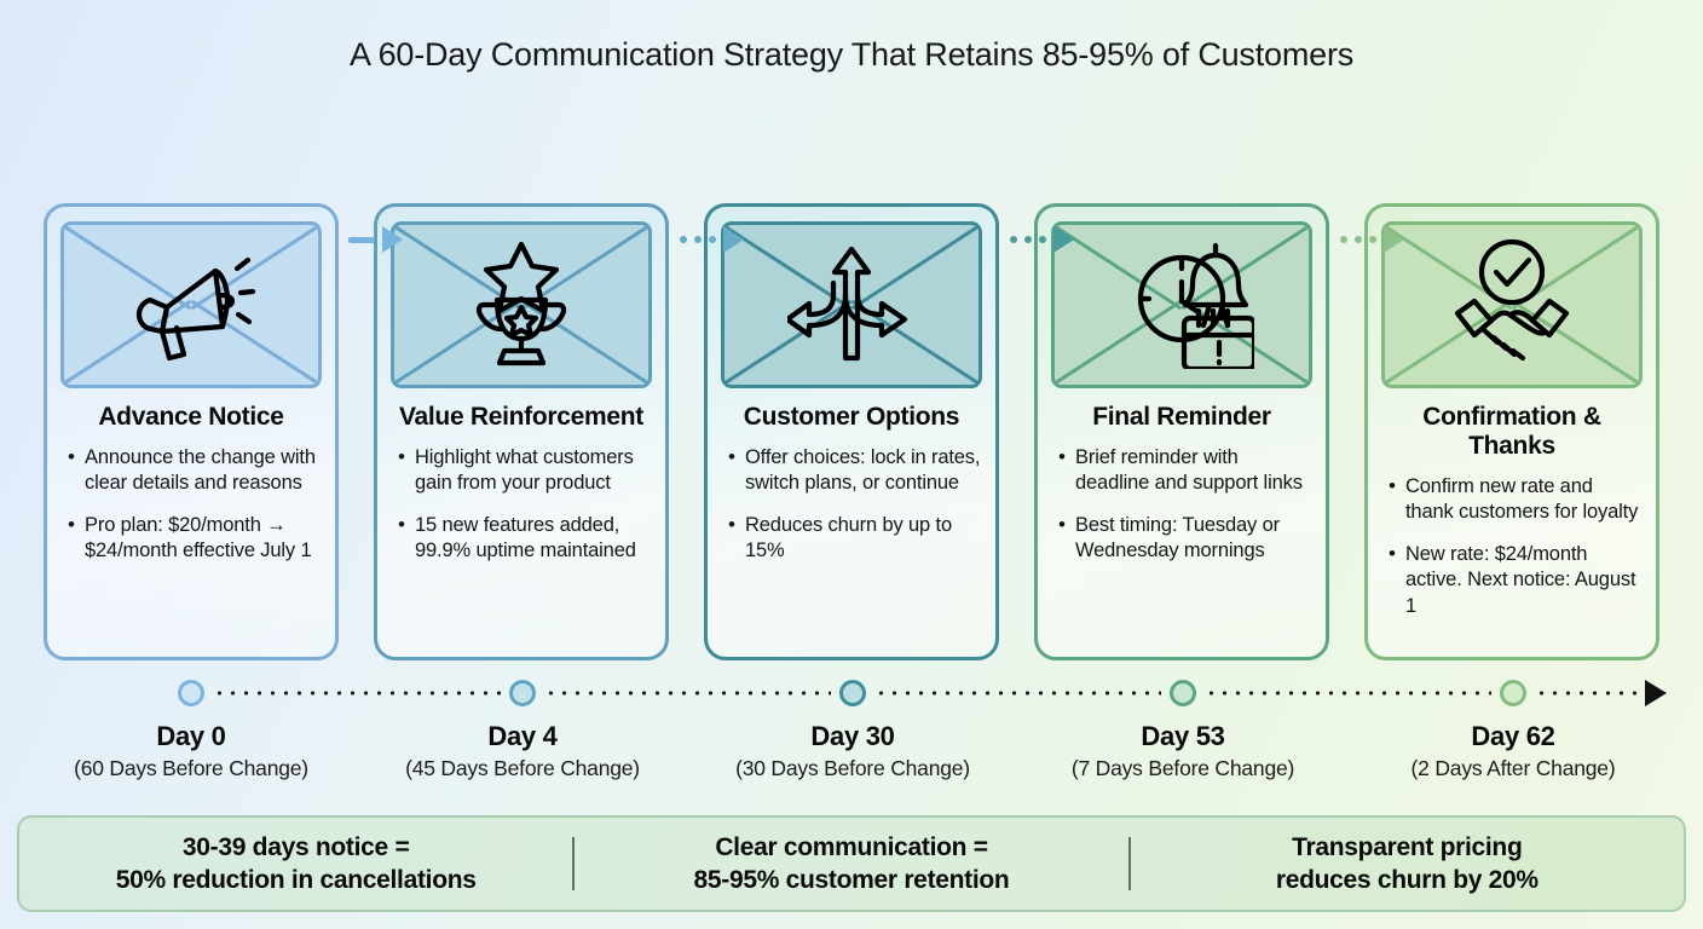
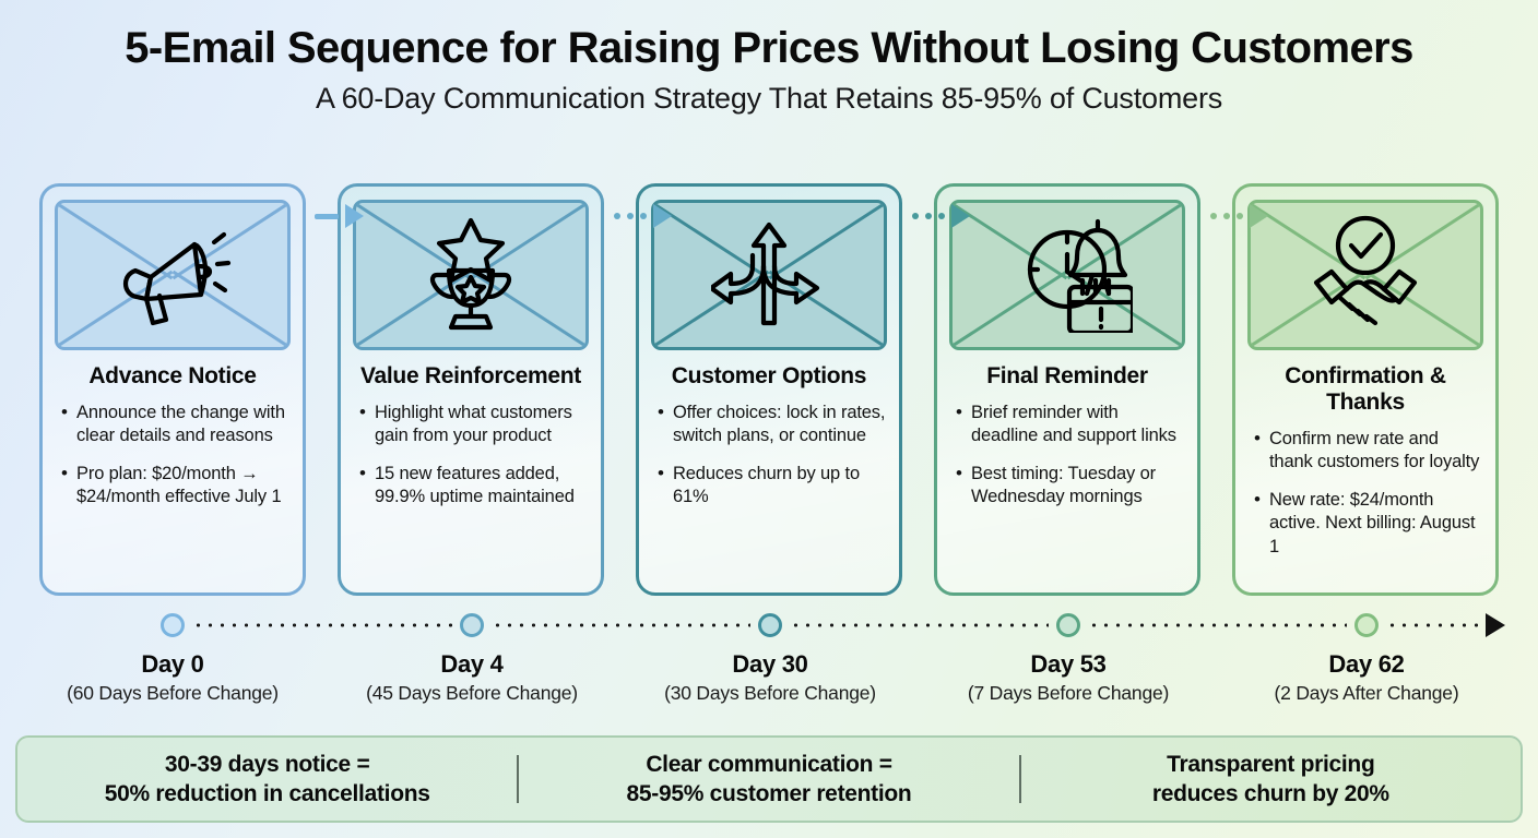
+ 5-Email Sequence for Raising Prices Without Losing Customers
  A 60-Day Communication Strategy That Retains 85-95% of Customers
  Advance Notice
  Announce the change with clear details and reasons
  Pro plan: $20/month → $24/month effective July 1
  Value Reinforcement
  Highlight what customers gain from your product
  15 new features added, 99.9% uptime maintained
  Customer Options
  Offer choices: lock in rates, switch plans, or continue
- Reduces churn by up to 15%
+ Reduces churn by up to 61%
  Final Reminder
  Brief reminder with deadline and support links
  Best timing: Tuesday or Wednesday mornings
  Confirmation & Thanks
  Confirm new rate and thank customers for loyalty
- New rate: $24/month active. Next notice: August 1
+ New rate: $24/month active. Next billing: August 1
  Day 0
  (60 Days Before Change)
  Day 4
  (45 Days Before Change)
  Day 30
  (30 Days Before Change)
  Day 53
  (7 Days Before Change)
  Day 62
  (2 Days After Change)
  30-39 days notice =
  50% reduction in cancellations
  Clear communication =
  85-95% customer retention
  Transparent pricing
  reduces churn by 20%
